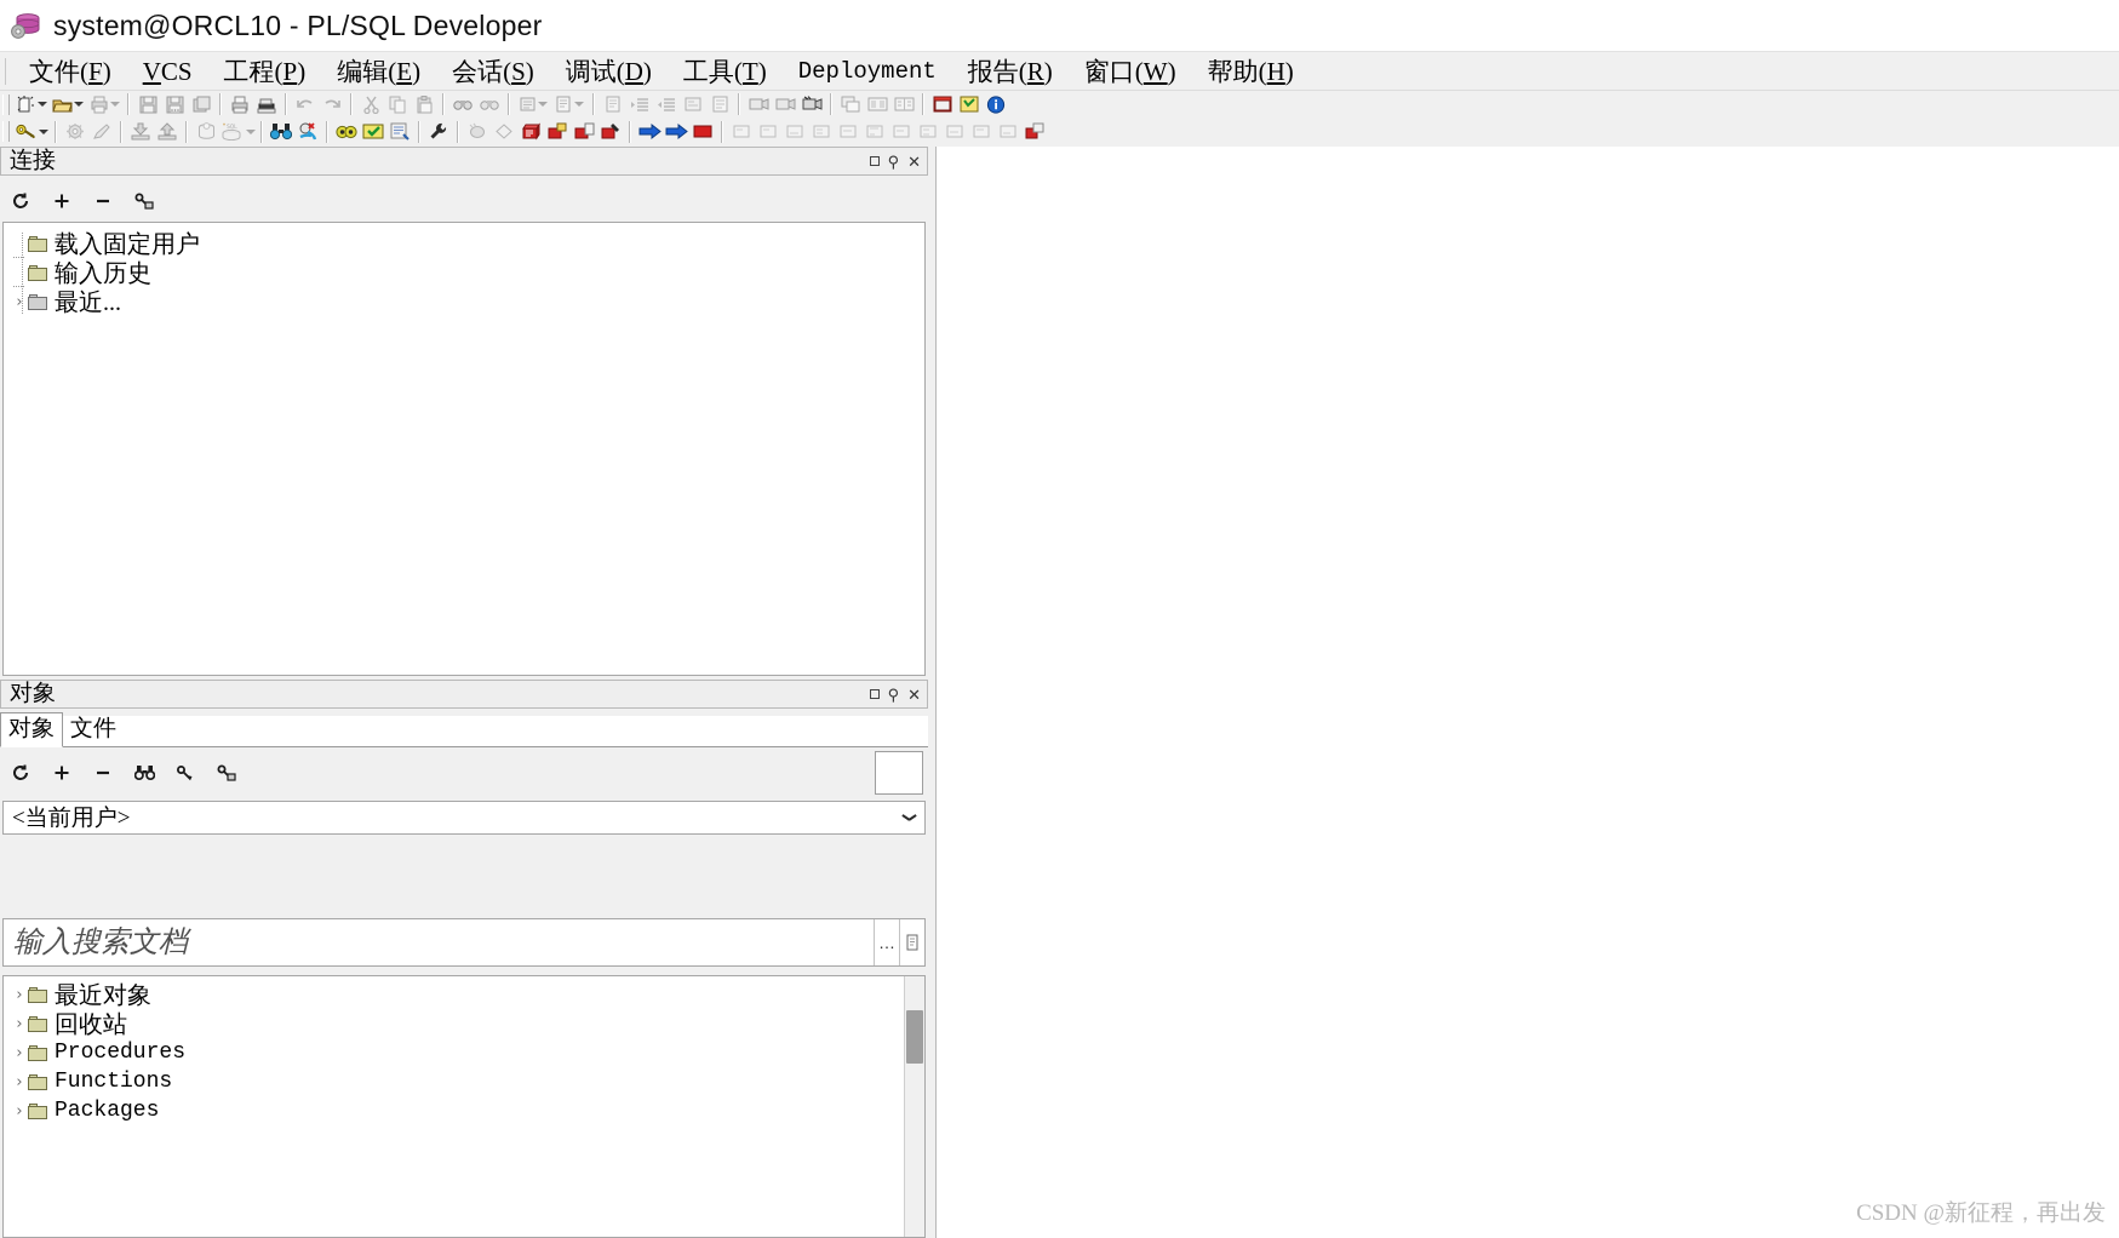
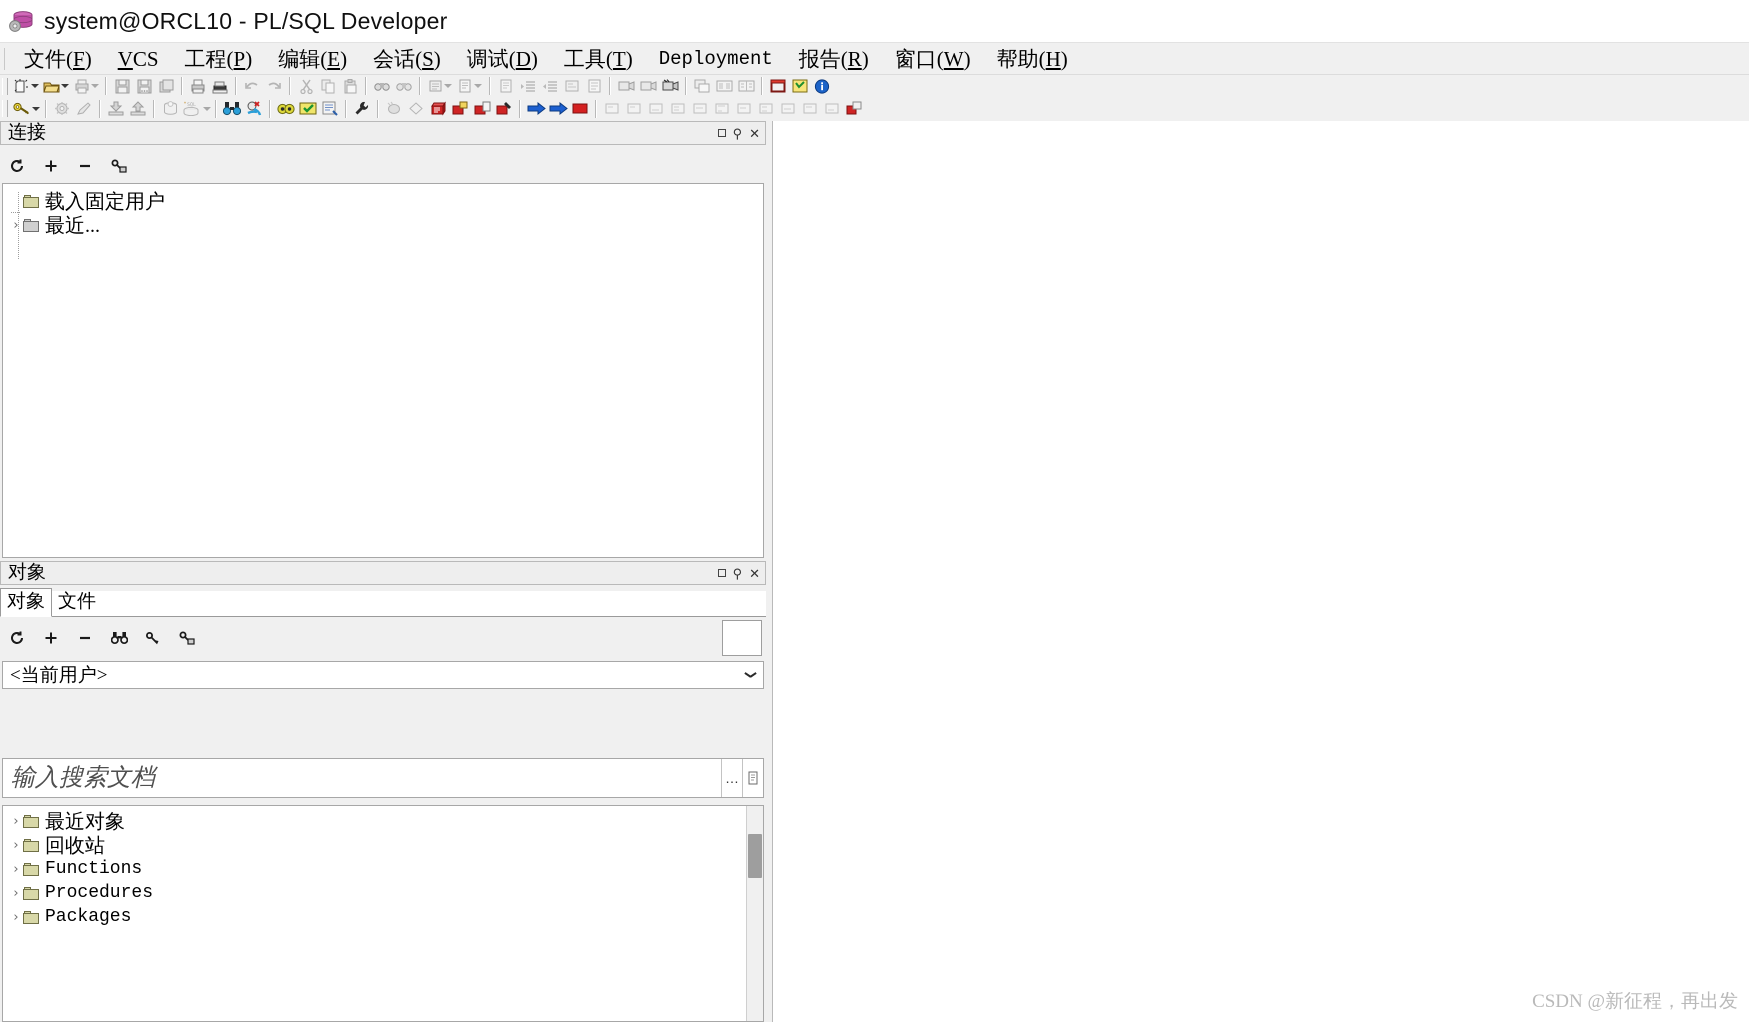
  system@ORCL10 - PL/SQL Developer
  文件(F)
  VCS
  工程(P)
  编辑(E)
  会话(S)
  调试(D)
  工具(T)
  Deployment
  报告(R)
  窗口(W)
  帮助(H)
  连接
  ⚲
  ✕
  载入固定用户
- 输入历史
  ›
  最近...
  对象
  ⚲
  ✕
  对象
  文件
  <当前用户>
  输入搜索文档
  …
  ›
  最近对象
  ›
  回收站
  ›
- Procedures
+ Functions
  ›
- Functions
+ Procedures
  ›
  Packages
  CSDN @新征程，再出发
